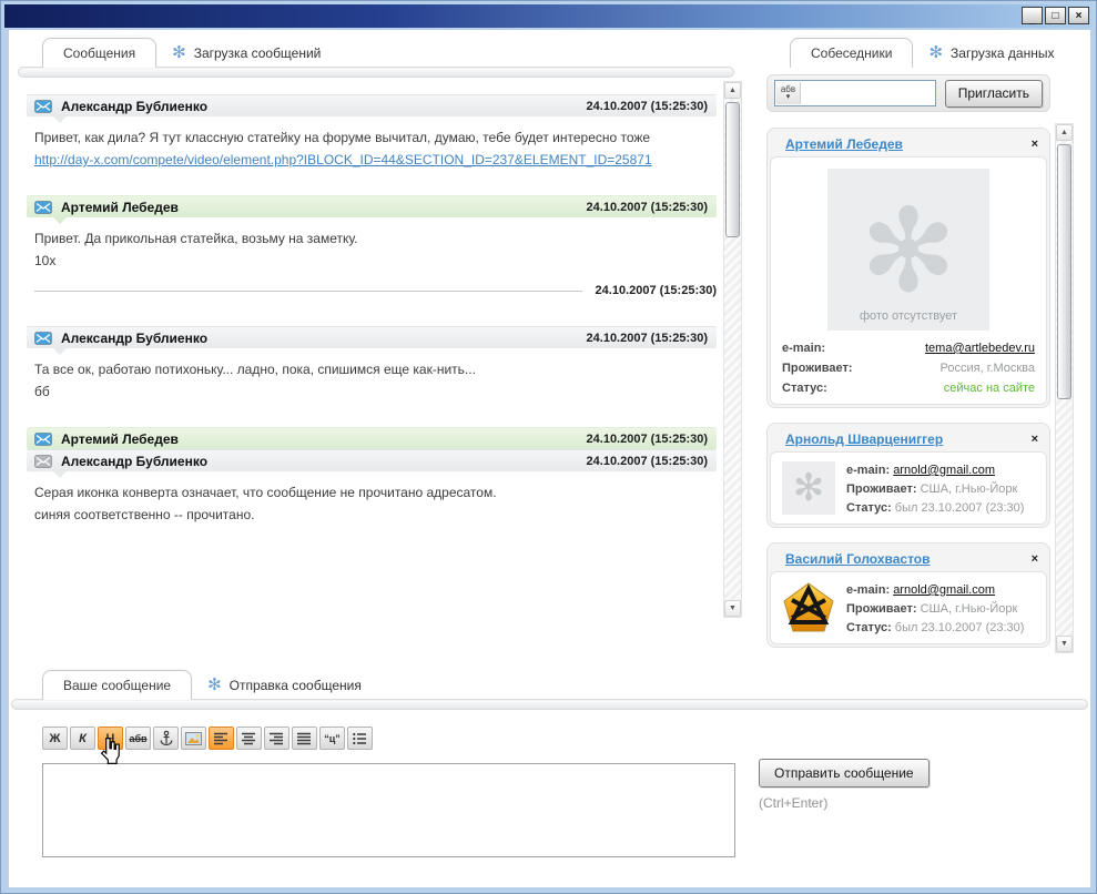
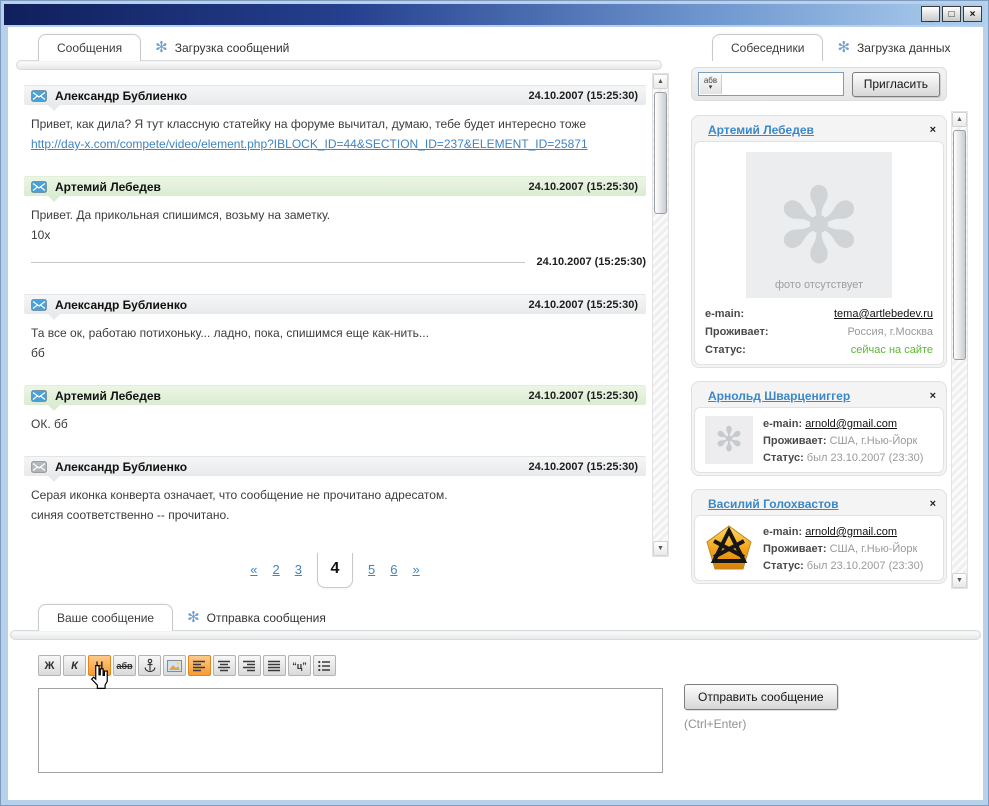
  _
  □
  ×
  Сообщения
  ✻
  Загрузка сообщений
  Александр Бублиенко
  24.10.2007 (15:25:30)
  Привет, как дила? Я тут классную статейку на форуме вычитал, думаю, тебе будет интересно тоже
  http://day-x.com/compete/video/element.php?IBLOCK_ID=44&SECTION_ID=237&ELEMENT_ID=25871
  Артемий Лебедев
  24.10.2007 (15:25:30)
- Привет. Да прикольная статейка, возьму на заметку.
+ Привет. Да прикольная спишимся, возьму на заметку.
  10x
  24.10.2007 (15:25:30)
  Александр Бублиенко
  24.10.2007 (15:25:30)
  Та все ок, работаю потихоньку... ладно, пока, спишимся еще как-нить...
  бб
  Артемий Лебедев
  24.10.2007 (15:25:30)
+ ОК. бб
  Александр Бублиенко
  24.10.2007 (15:25:30)
  Серая иконка конверта означает, что сообщение не прочитано адресатом.
  синяя соответственно -- прочитано.
+ «
+ 2
+ 3
+ 4
+ 5
+ 6
+ »
  Собеседники
  ✻
  Загрузка данных
  абв
  Пригласить
  Артемий Лебедев
  ×
  ✻
  фото отсутствует
  e-main:
  tema@artlebedev.ru
  Проживает:
  Россия, г.Москва
  Статус:
  сейчас на сайте
  Арнольд Шварцениггер
  ×
  ✻
  e-main: arnold@gmail.com
  Проживает: США, г.Нью-Йорк
  Статус: был 23.10.2007 (23:30)
  Василий Голохвастов
  ×
  e-main: arnold@gmail.com
  Проживает: США, г.Нью-Йорк
  Статус: был 23.10.2007 (23:30)
  Ваше сообщение
  ✻
  Отправка сообщения
  Ж
  К
  абв
  “ц”
  Отправить сообщение
  (Ctrl+Enter)
